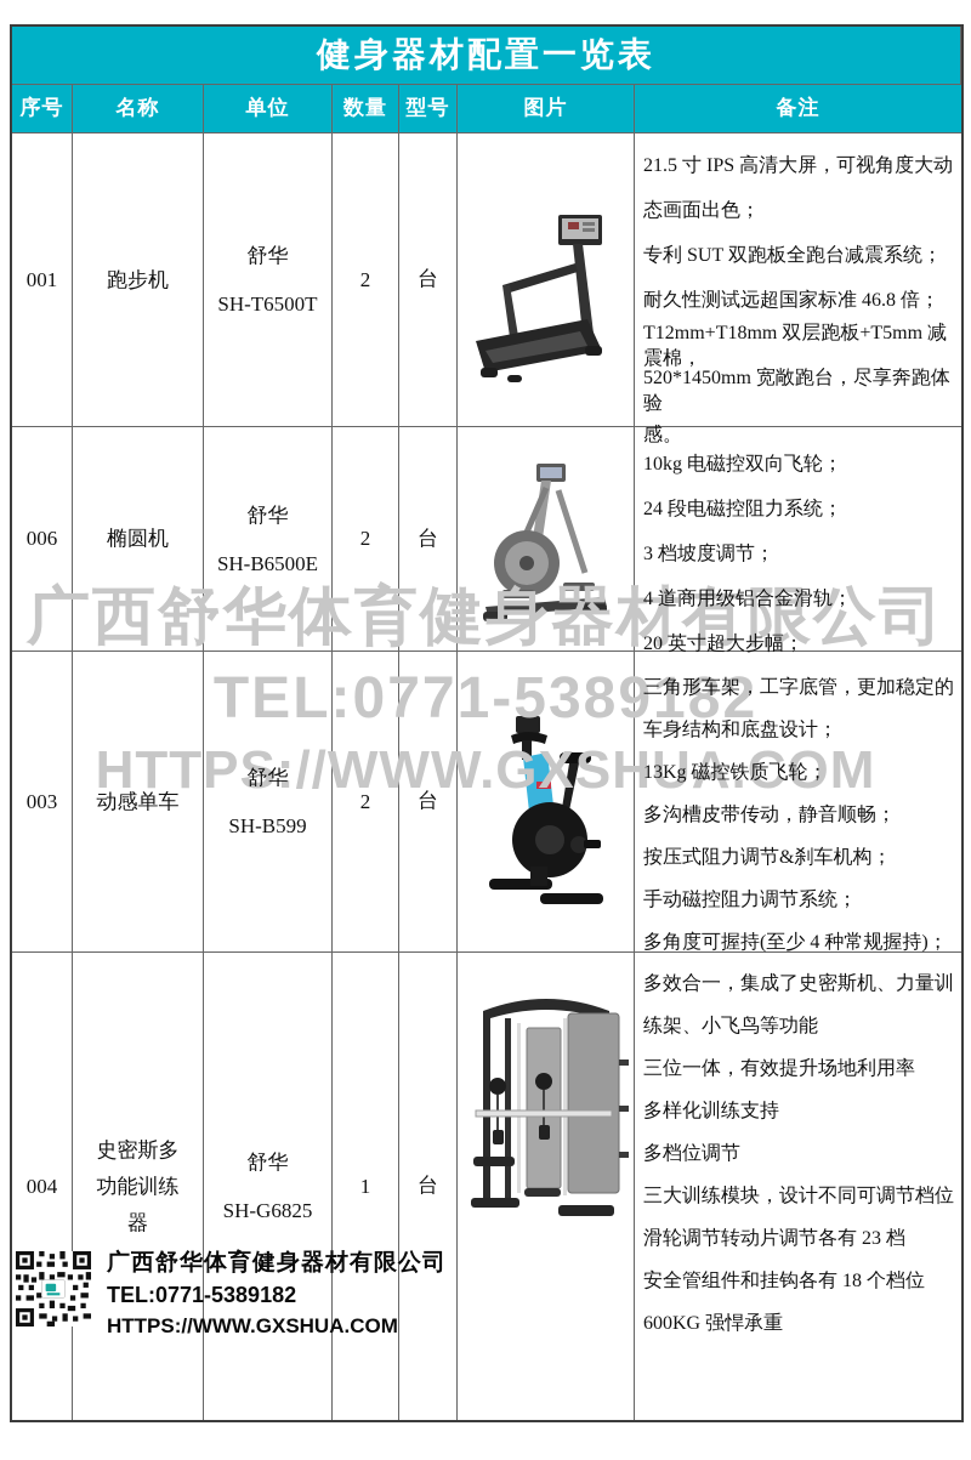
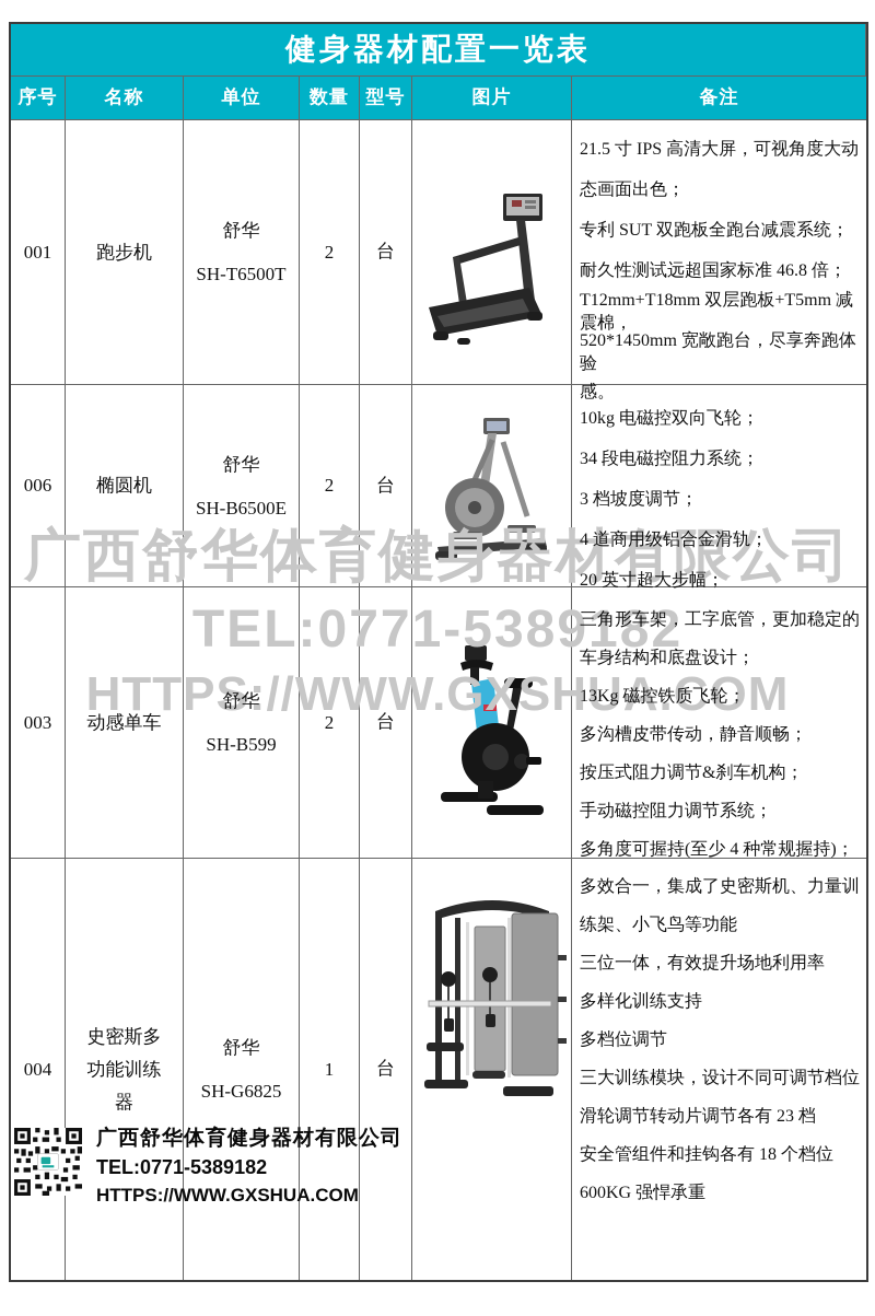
  广西舒华体育健身器材有限公司
  TEL:0771-5389182
  HTTPS://WWW.GXSHUA.COM
  健身器材配置一览表
  序号
  名称
  单位
  数量
  型号
  图片
  备注
  001
  跑步机
  舒华
  SH-T6500T
  2
  台
  21.5 寸 IPS 高清大屏，可视角度大动
  态画面出色；
  专利 SUT 双跑板全跑台减震系统；
  耐久性测试远超国家标准 46.8 倍；
  T12mm+T18mm 双层跑板+T5mm 减震棉，
  520*1450mm 宽敞跑台，尽享奔跑体验
  感。
  006
  椭圆机
  舒华
  SH-B6500E
  2
  台
  10kg 电磁控双向飞轮；
- 24 段电磁控阻力系统；
+ 34 段电磁控阻力系统；
  3 档坡度调节；
  4 道商用级铝合金滑轨；
  20 英寸超大步幅；
  003
  动感单车
  舒华
  SH-B599
  2
  台
  三角形车架，工字底管，更加稳定的
  车身结构和底盘设计；
  13Kg 磁控铁质飞轮；
  多沟槽皮带传动，静音顺畅；
  按压式阻力调节&刹车机构；
  手动磁控阻力调节系统；
  多角度可握持(至少 4 种常规握持)；
  004
  史密斯多功能训练器
  舒华
  SH-G6825
  1
  台
  多效合一，集成了史密斯机、力量训
  练架、小飞鸟等功能
  三位一体，有效提升场地利用率
  多样化训练支持
  多档位调节
  三大训练模块，设计不同可调节档位
  滑轮调节转动片调节各有 23 档
  安全管组件和挂钩各有 18 个档位
  600KG 强悍承重
  广西舒华体育健身器材有限公司
  TEL:0771-5389182
  HTTPS://WWW.GXSHUA.COM
